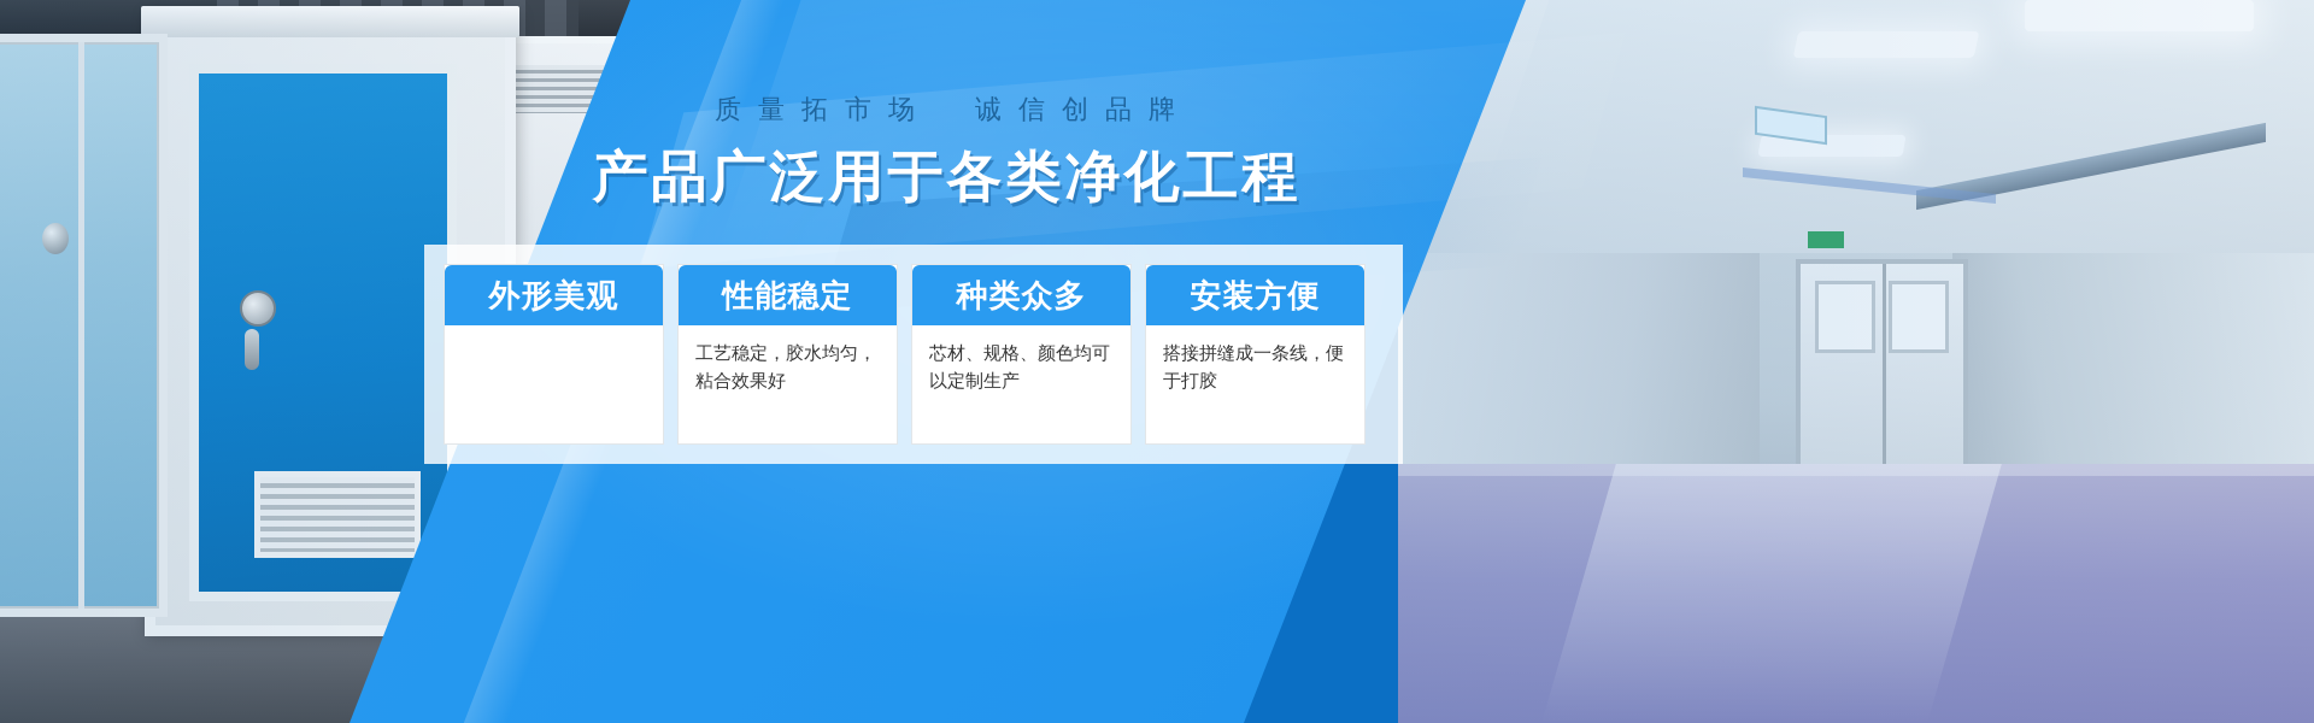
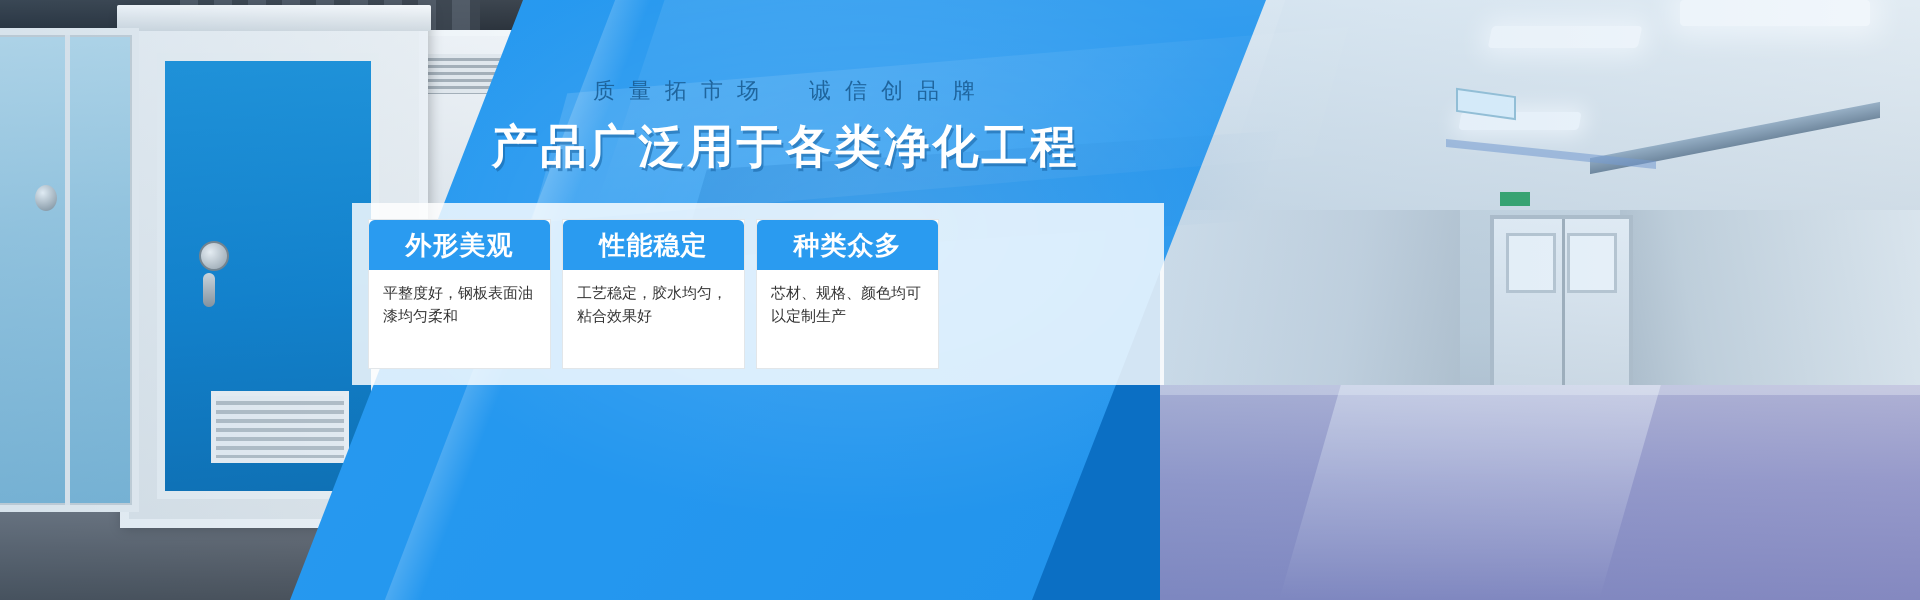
  质量拓市场 诚信创品牌
  产品广泛用于各类净化工程
  外形美观
+ 平整度好，钢板表面油漆均匀柔和
  性能稳定
  工艺稳定，胶水均匀，粘合效果好
  种类众多
  芯材、规格、颜色均可以定制生产
- 安装方便
- 搭接拼缝成一条线，便于打胶
